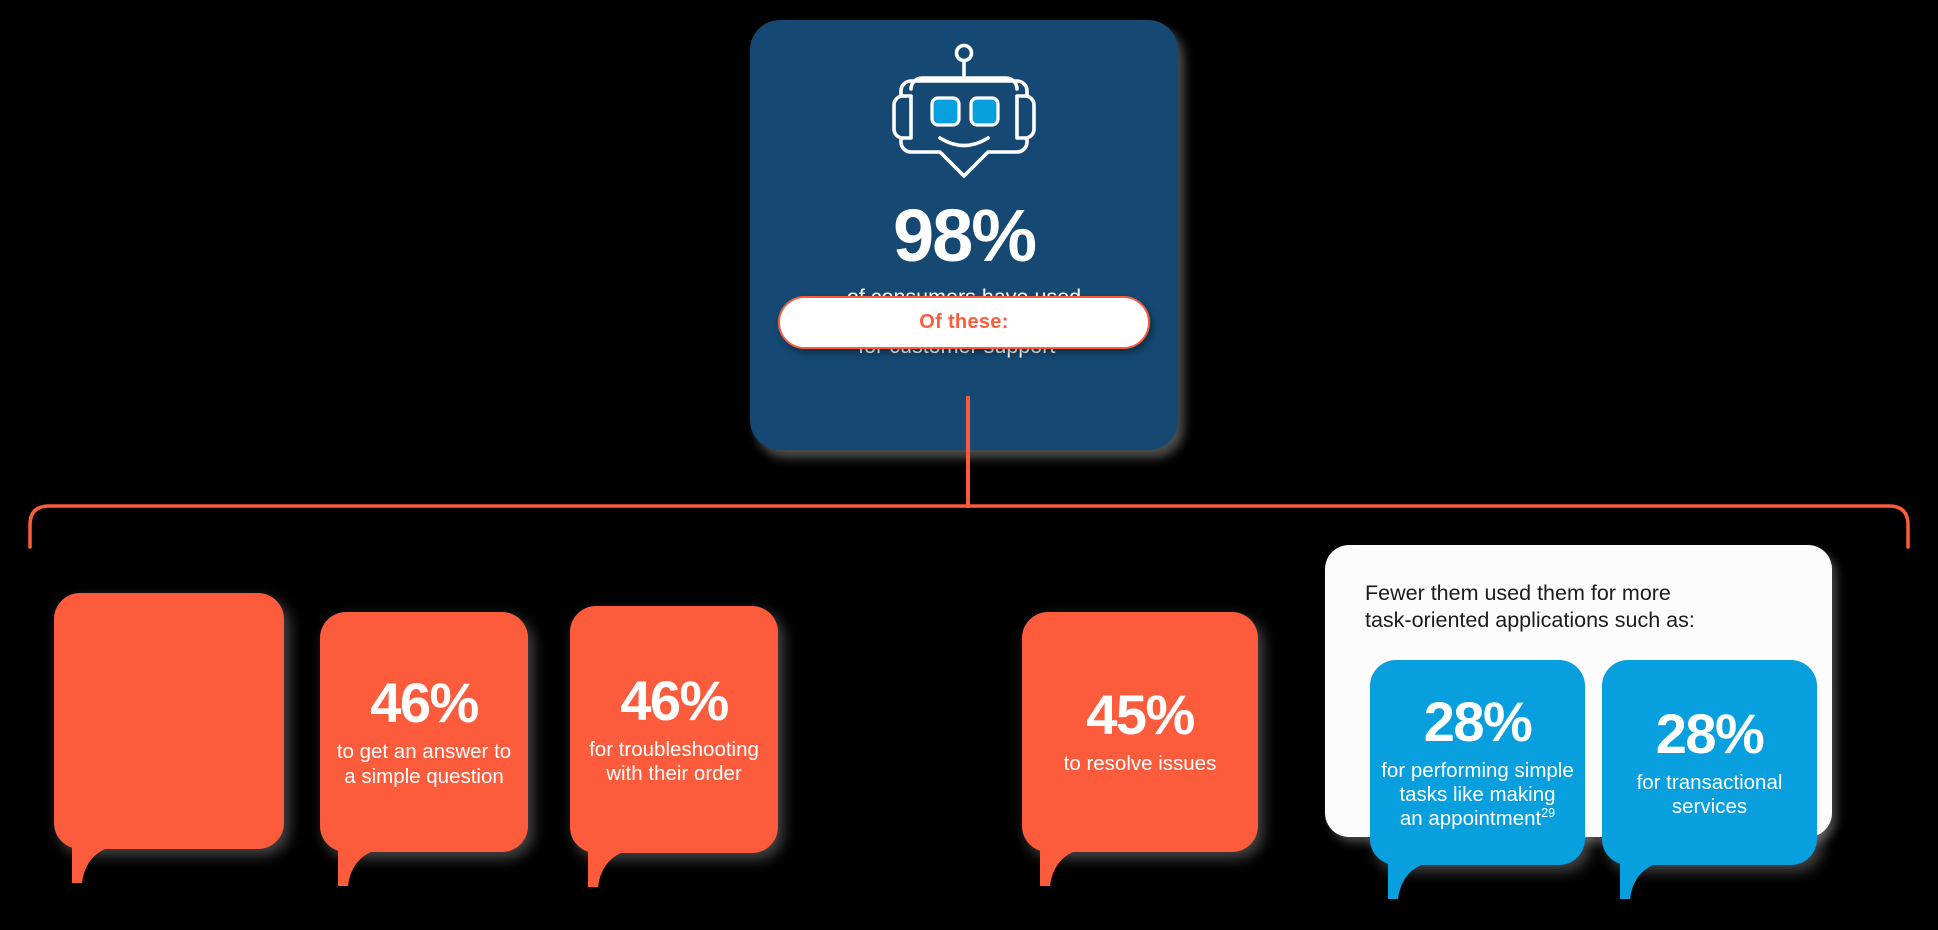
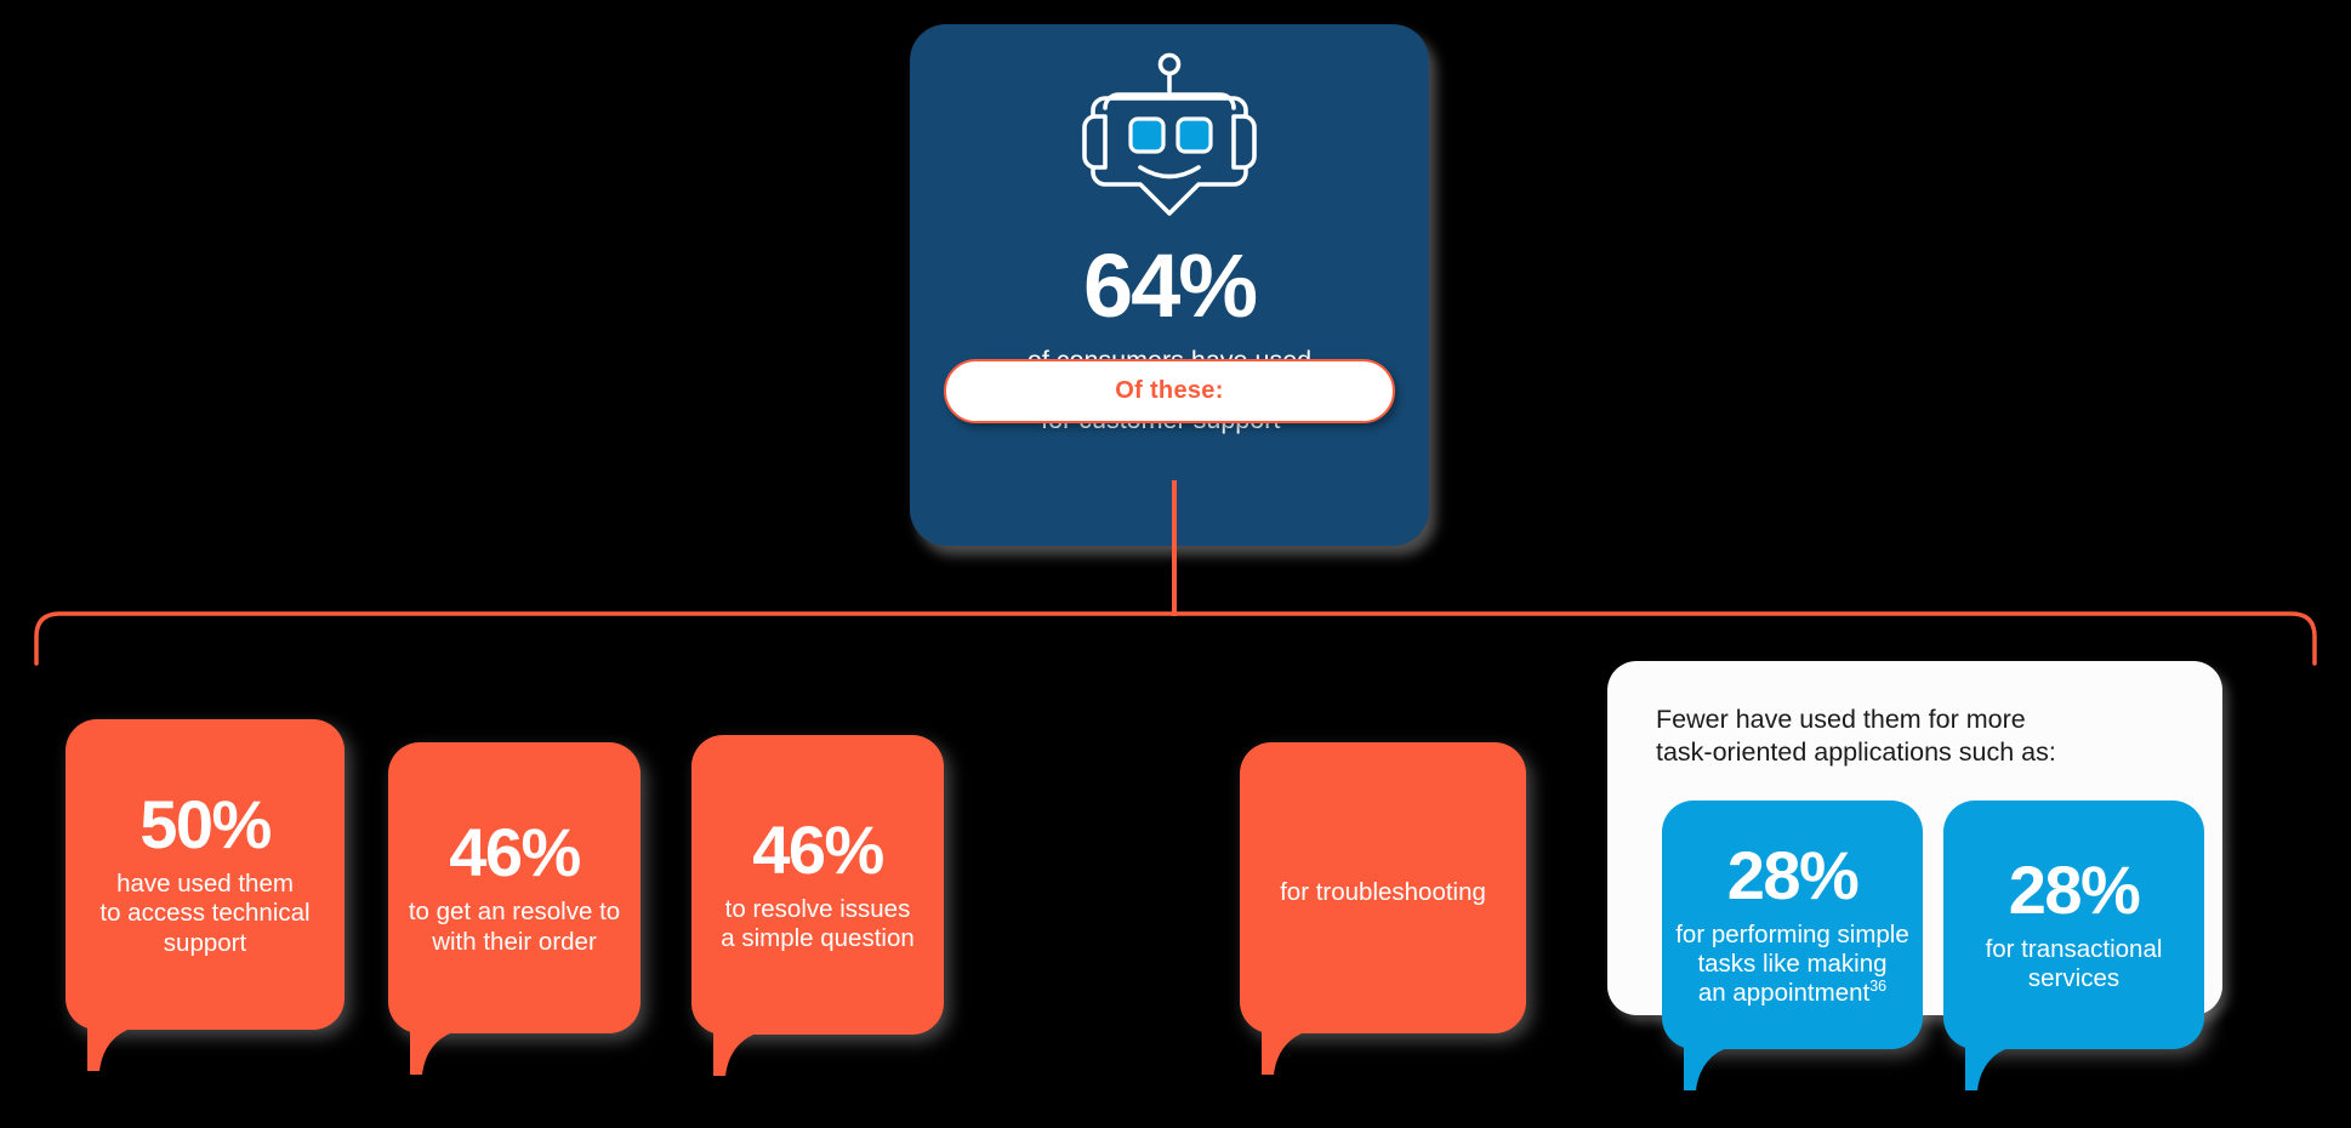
- 98%
+ 64%
  Of these:
+ 50%
+ have used them
+ to access technical
+ support
  46%
- to get an answer to
+ to get an resolve to
- a simple question
+ with their order
  46%
- for troubleshooting
+ to resolve issues
- with their order
+ a simple question
- 45%
- to resolve issues
+ for troubleshooting
- Fewer them used them for more
+ Fewer have used them for more
  task-oriented applications such as:
  28%
  for performing simple
  tasks like making
- an appointment29
+ an appointment36
  28%
  for transactional
  services
